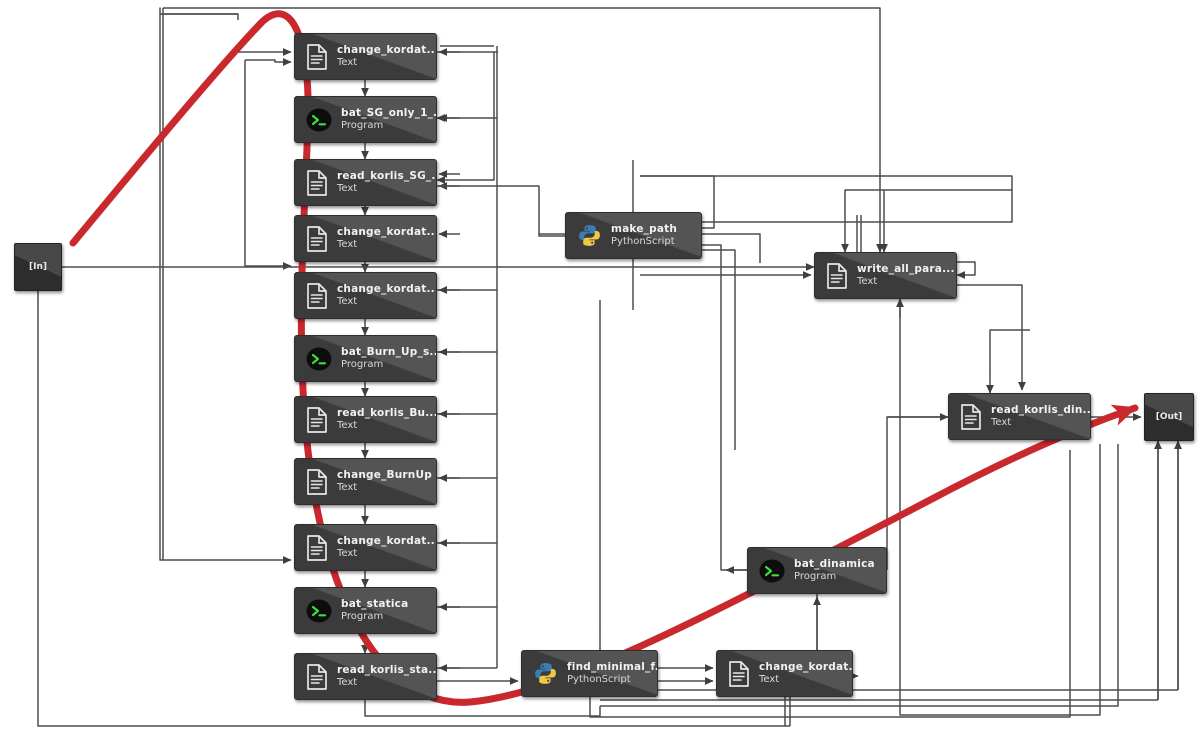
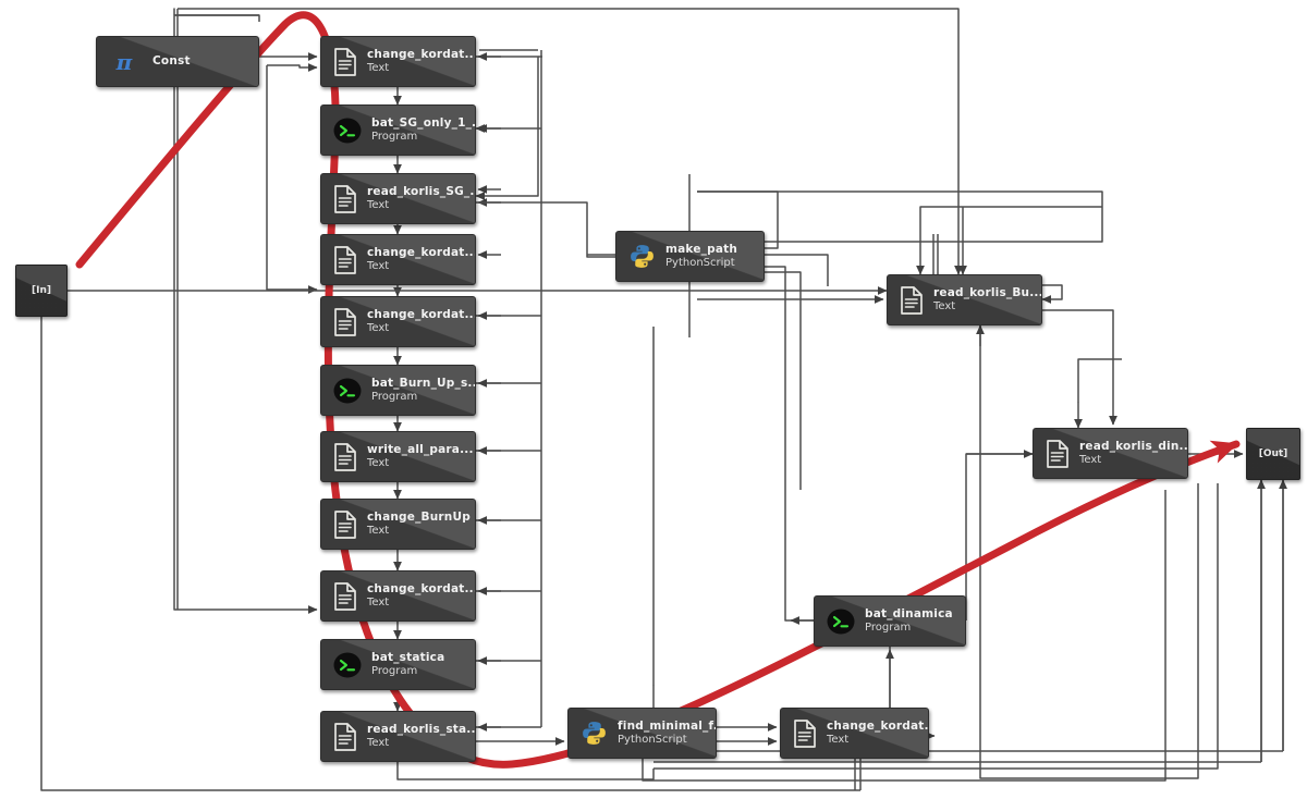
  [In]
  [Out]
+ π
+ Const
  change_kordat..
  Text
  bat_SG_only_1_.
  Program
  read_korlis_SG_.
  Text
  change_kordat..
  Text
  change_kordat..
  Text
  bat_Burn_Up_s..
  Program
- read_korlis_Bu...
+ write_all_para...
  Text
  change_BurnUp
  Text
  change_kordat..
  Text
  bat_statica
  Program
  read_korlis_sta..
  Text
  make_path
  PythonScript
- write_all_para...
+ read_korlis_Bu...
  Text
  read_korlis_din..
  Text
  bat_dinamica
  Program
  find_minimal_f.
  PythonScript
  change_kordat.
  Text
